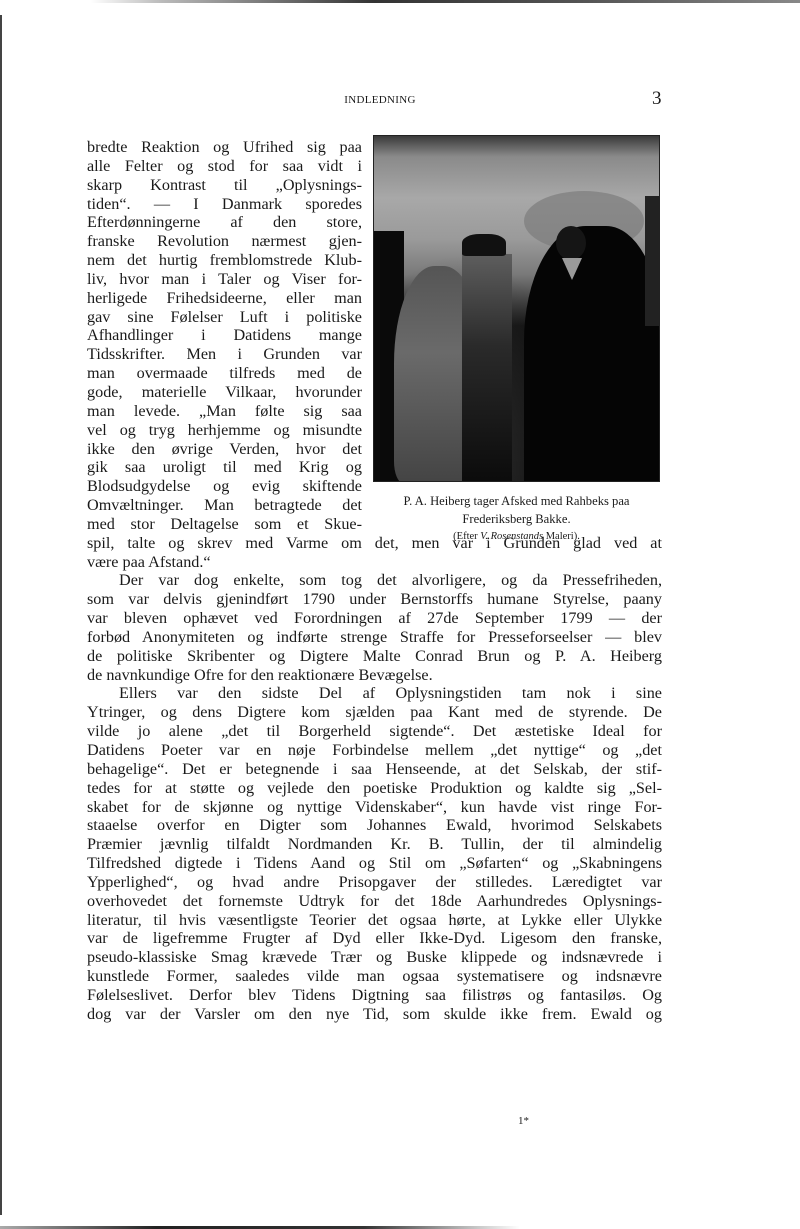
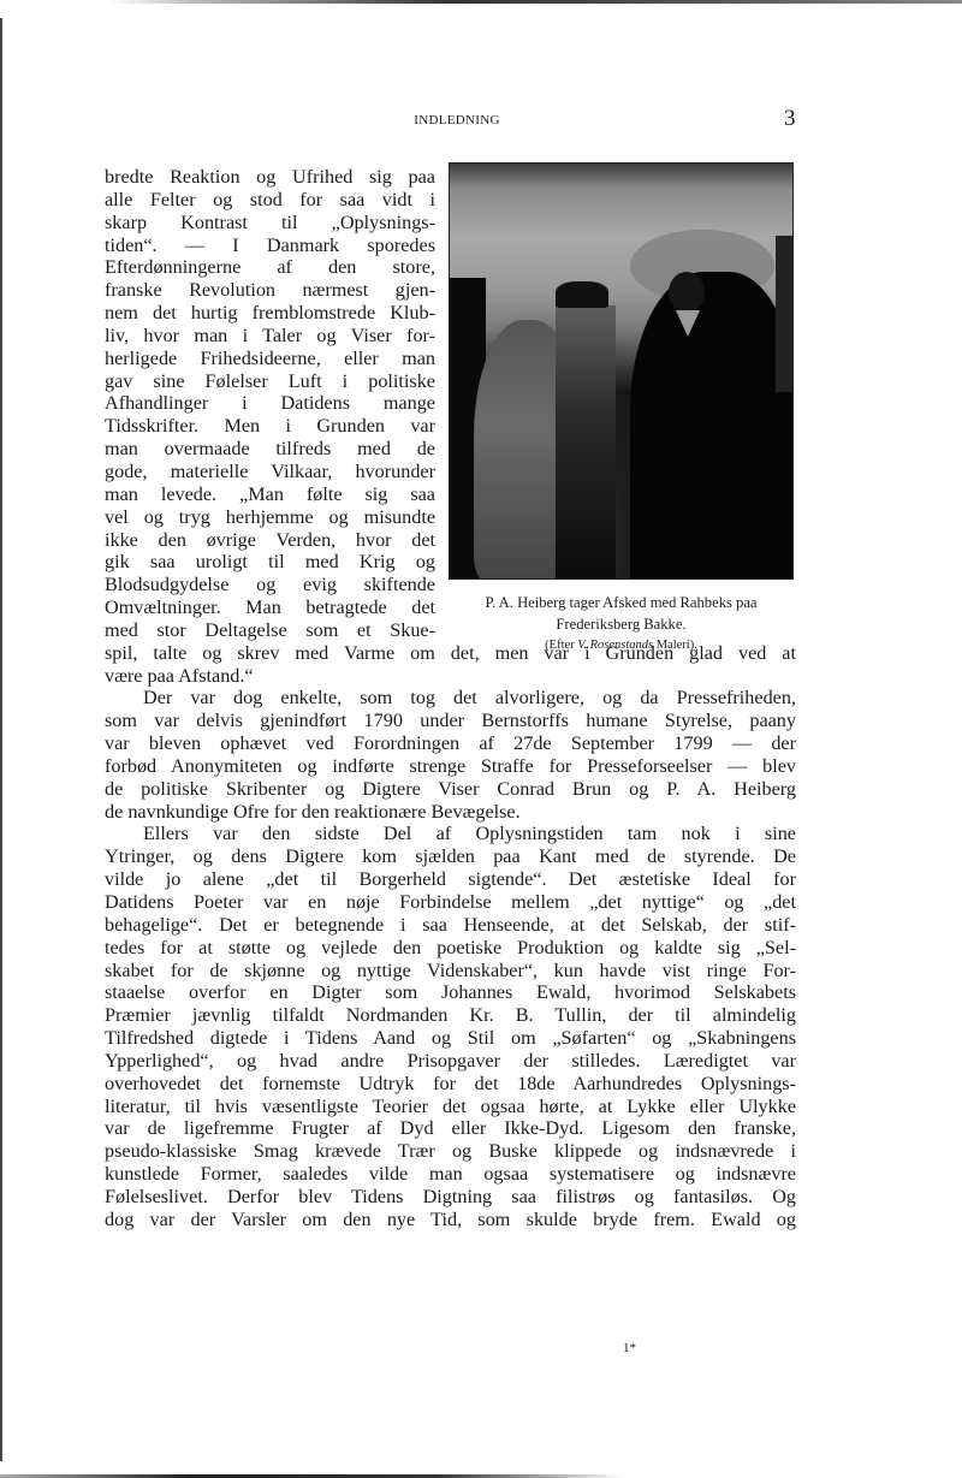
  INDLEDNING
  3
  P. A. Heiberg tager Afsked med Rahbeks paa
  Frederiksberg Bakke.
  (Efter V. Rosenstands Maleri).
  bredte Reaktion og Ufrihed sig paa
  alle Felter og stod for saa vidt i
  skarp Kontrast til „Oplysnings-
  tiden“. — I Danmark sporedes
  Efterdønningerne af den store,
  franske Revolution nærmest gjen-
  nem det hurtig fremblomstrede Klub-
  liv, hvor man i Taler og Viser for-
  herligede Frihedsideerne, eller man
  gav sine Følelser Luft i politiske
  Afhandlinger i Datidens mange
  Tidsskrifter. Men i Grunden var
  man overmaade tilfreds med de
  gode, materielle Vilkaar, hvorunder
  man levede. „Man følte sig saa
  vel og tryg herhjemme og misundte
  ikke den øvrige Verden, hvor det
  gik saa uroligt til med Krig og
  Blodsudgydelse og evig skiftende
  Omvæltninger. Man betragtede det
  med stor Deltagelse som et Skue-
  spil, talte og skrev med Varme om det, men var i Grunden glad ved at
  være paa Afstand.“
  Der var dog enkelte, som tog det alvorligere, og da Pressefriheden,
  som var delvis gjenindført 1790 under Bernstorffs humane Styrelse, paany
  var bleven ophævet ved Forordningen af 27de September 1799 — der
  forbød Anonymiteten og indførte strenge Straffe for Presseforseelser — blev
- de politiske Skribenter og Digtere Malte Conrad Brun og P. A. Heiberg
+ de politiske Skribenter og Digtere Viser Conrad Brun og P. A. Heiberg
  de navnkundige Ofre for den reaktionære Bevægelse.
  Ellers var den sidste Del af Oplysningstiden tam nok i sine
  Ytringer, og dens Digtere kom sjælden paa Kant med de styrende. De
  vilde jo alene „det til Borgerheld sigtende“. Det æstetiske Ideal for
  Datidens Poeter var en nøje Forbindelse mellem „det nyttige“ og „det
  behagelige“. Det er betegnende i saa Henseende, at det Selskab, der stif-
  tedes for at støtte og vejlede den poetiske Produktion og kaldte sig „Sel-
  skabet for de skjønne og nyttige Videnskaber“, kun havde vist ringe For-
  staaelse overfor en Digter som Johannes Ewald, hvorimod Selskabets
  Præmier jævnlig tilfaldt Nordmanden Kr. B. Tullin, der til almindelig
  Tilfredshed digtede i Tidens Aand og Stil om „Søfarten“ og „Skabningens
  Ypperlighed“, og hvad andre Prisopgaver der stilledes. Læredigtet var
  overhovedet det fornemste Udtryk for det 18de Aarhundredes Oplysnings-
  literatur, til hvis væsentligste Teorier det ogsaa hørte, at Lykke eller Ulykke
  var de ligefremme Frugter af Dyd eller Ikke-Dyd. Ligesom den franske,
  pseudo-klassiske Smag krævede Trær og Buske klippede og indsnævrede i
  kunstlede Former, saaledes vilde man ogsaa systematisere og indsnævre
  Følelseslivet. Derfor blev Tidens Digtning saa filistrøs og fantasiløs. Og
- dog var der Varsler om den nye Tid, som skulde ikke frem. Ewald og
+ dog var der Varsler om den nye Tid, som skulde bryde frem. Ewald og
  1*
